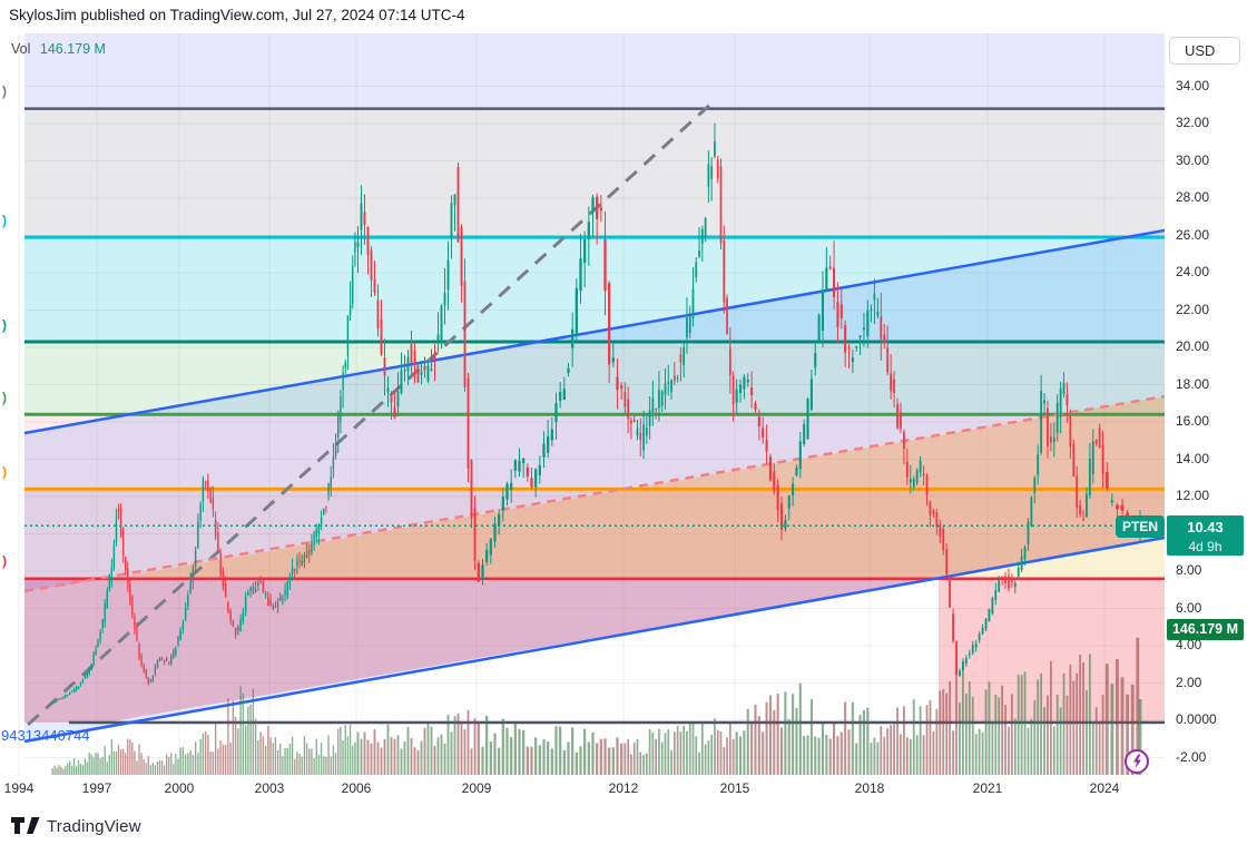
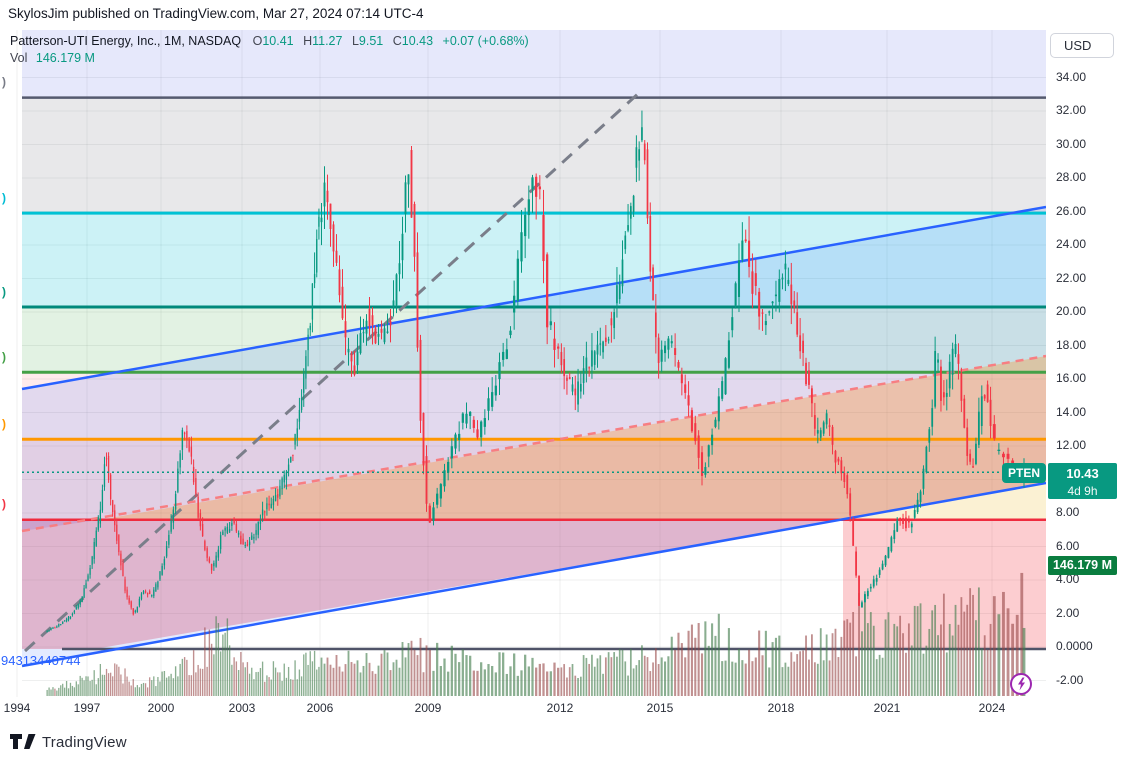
- SkylosJim published on TradingView.com, Jul 27, 2024 07:14 UTC-4
+ SkylosJim published on TradingView.com, Mar 27, 2024 07:14 UTC-4
+ Patterson-UTI Energy, Inc., 1M, NASDAQ O10.41 H11.27 L9.51 C10.43 +0.07 (+0.68%)
  Vol 146.179 M
  34.00
  32.00
  30.00
  28.00
  26.00
  24.00
  22.00
  20.00
  18.00
  16.00
  14.00
  12.00
  8.00
  6.00
  4.00
  2.00
  -2.00
  0.0000
  USD
  10.43
  4d 9h
  146.179 M
  PTEN
  )
  )
  )
  )
  )
  )
  94313440744
  1994
  1997
  2000
  2003
  2006
  2009
  2012
  2015
  2018
  2021
  2024
  TradingView
